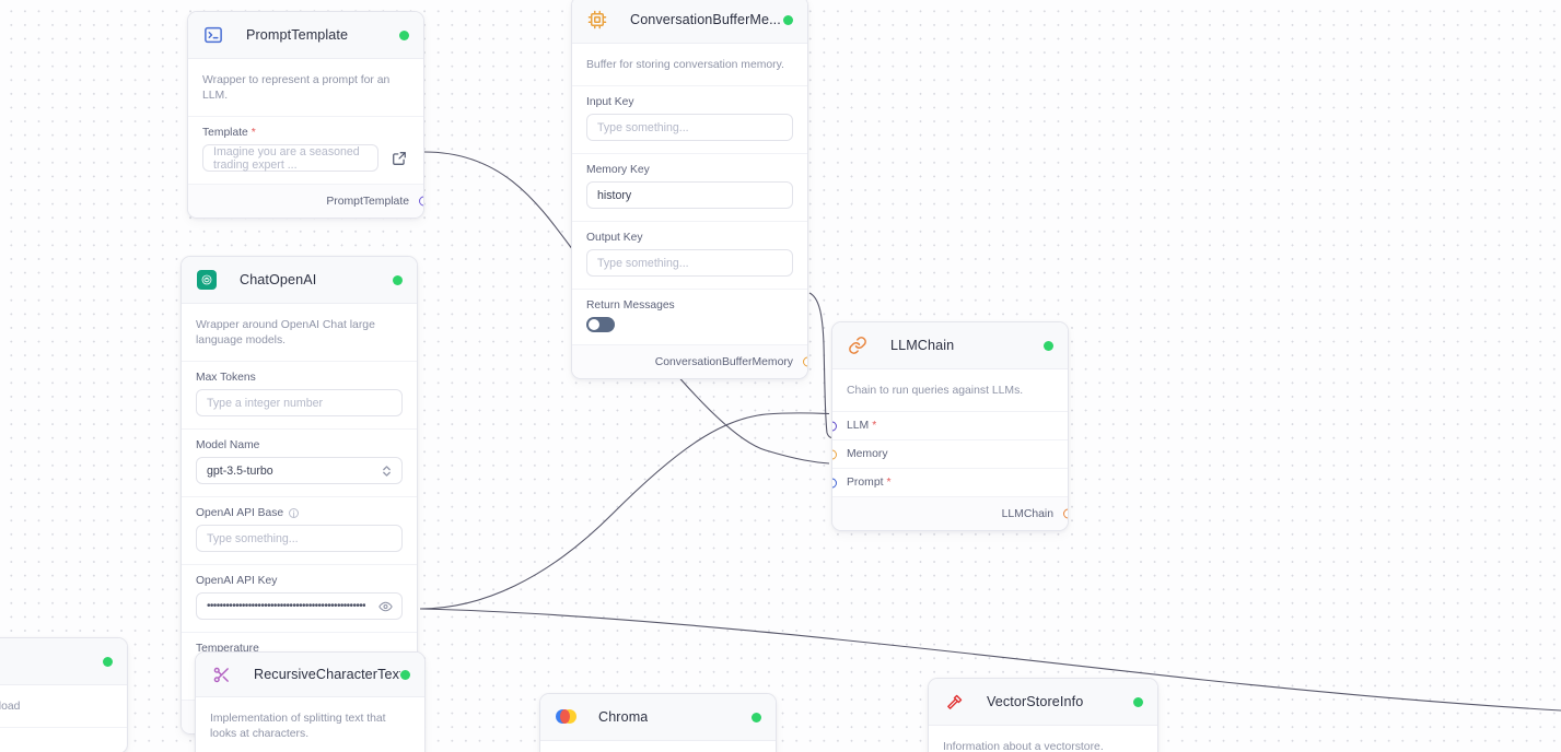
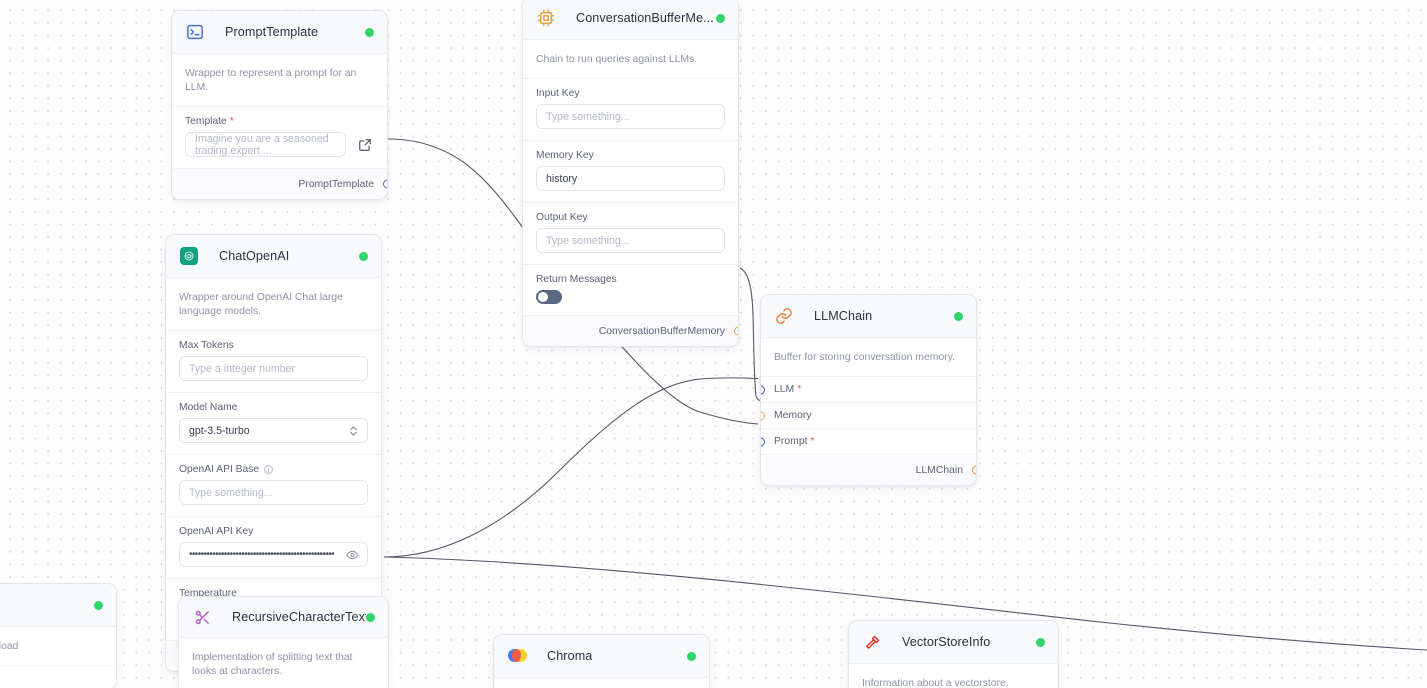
  PromptTemplate
  Wrapper to represent a prompt for an LLM.
  Template
  *
  Imagine you are a seasoned trading expert ...
  PromptTemplate
  ConversationBufferMe...
- Buffer for storing conversation memory.
+ Chain to run queries against LLMs.
  Input Key
  Type something...
  Memory Key
  history
  Output Key
  Type something...
  Return Messages
  ConversationBufferMemory
  ChatOpenAI
  Wrapper around OpenAI Chat large language models.
  Max Tokens
  Type a integer number
  Model Name
  gpt-3.5-turbo
  OpenAI API Base
  i
  Type something...
  OpenAI API Key
  ••••••••••••••••••••••••••••••••••••••••••••••••••
  Temperature
  LLMChain
- Chain to run queries against LLMs.
+ Buffer for storing conversation memory.
  LLM
  *
  Memory
  Prompt
  *
  LLMChain
  RecursiveCharacterTex
  Implementation of splitting text that looks at characters.
  Chroma
  VectorStoreInfo
  Information about a vectorstore.
